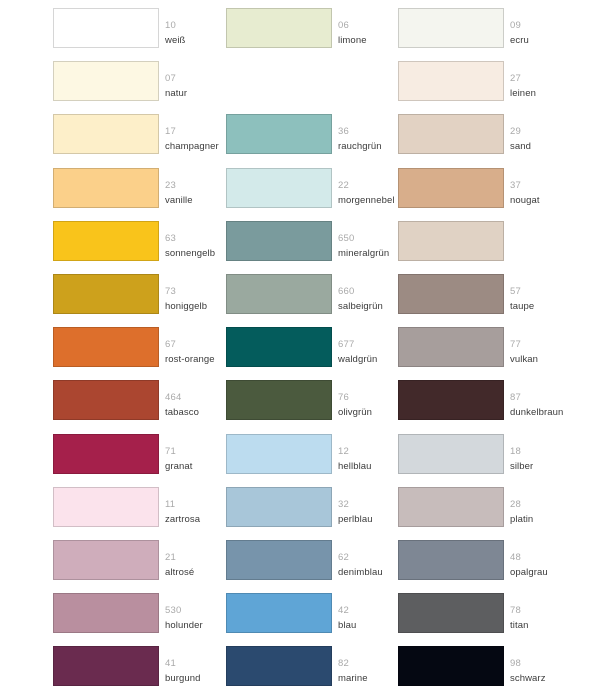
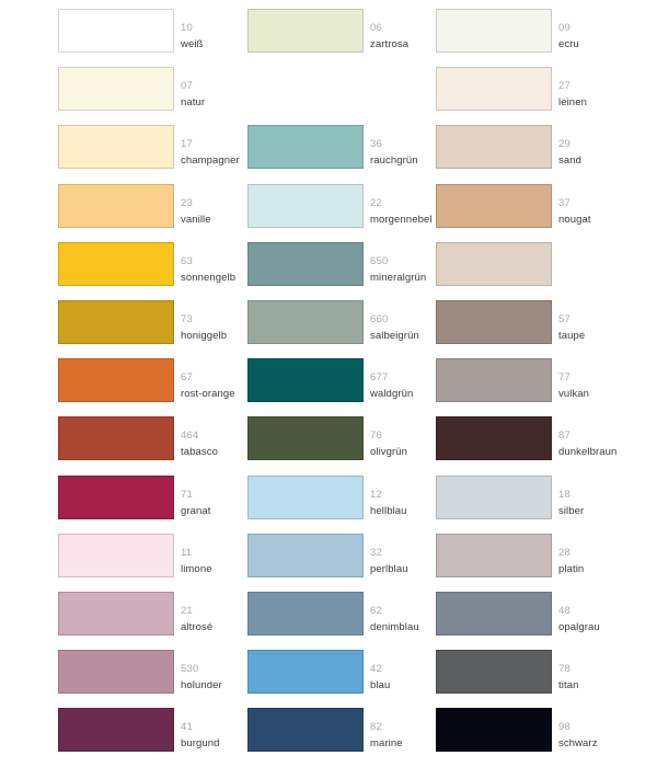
  10
  weiß
  06
- limone
+ zartrosa
  09
  ecru
  07
  natur
  27
  leinen
  17
  champagner
  36
  rauchgrün
  29
  sand
  23
  vanille
  22
  morgennebel
  37
  nougat
  63
  sonnengelb
  650
  mineralgrün
  73
  honiggelb
  660
  salbeigrün
  57
  taupe
  67
  rost-orange
  677
  waldgrün
  77
  vulkan
  464
  tabasco
  76
  olivgrün
  87
  dunkelbraun
  71
  granat
  12
  hellblau
  18
  silber
  11
- zartrosa
+ limone
  32
  perlblau
  28
  platin
  21
  altrosé
  62
  denimblau
  48
  opalgrau
  530
  holunder
  42
  blau
  78
  titan
  41
  burgund
  82
  marine
  98
  schwarz
